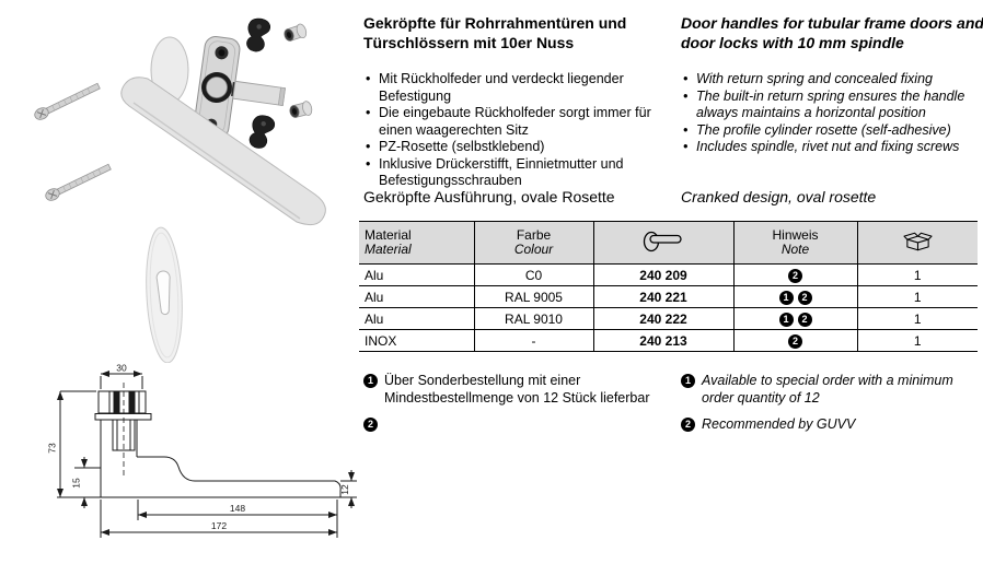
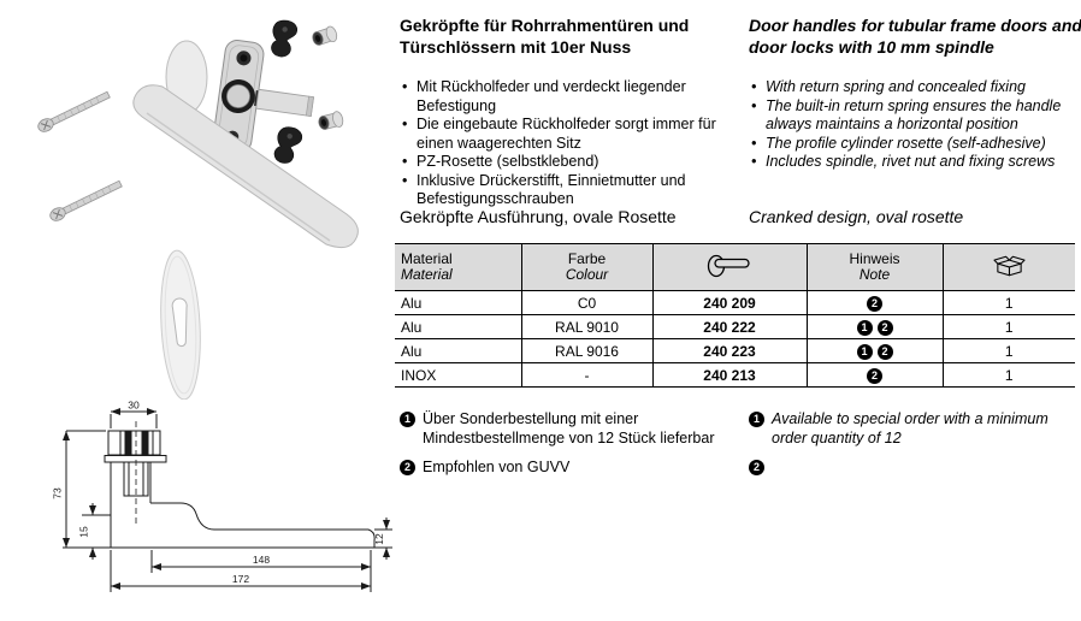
  30
  148
  172
  Gekröpfte für Rohrrahmentüren und Türschlössern mit 10er Nuss
  •
  Mit Rückholfeder und verdeckt liegender Befestigung
  •
  Die eingebaute Rückholfeder sorgt immer für einen waagerechten Sitz
  •
  PZ-Rosette (selbstklebend)
  •
  Inklusive Drückerstifft, Einnietmutter und Befestigungsschrauben
  Gekröpfte Ausführung, ovale Rosette
  Door handles for tubular frame doors and door locks with 10 mm spindle
  •
  With return spring and concealed fixing
  •
  The built-in return spring ensures the handle always maintains a horizontal position
  •
  The profile cylinder rosette (self-adhesive)
  •
  Includes spindle, rivet nut and fixing screws
  Cranked design, oval rosette
  Material Material	Farbe Colour		Hinweis Note
  Alu	C0	240 209	2	1
- Alu	RAL 9005	240 221	1 2	1
  Alu	RAL 9010	240 222	1 2	1
+ Alu	RAL 9016	240 223	1 2	1
  INOX	-	240 213	2	1
  1
  Über Sonderbestellung mit einer Mindestbestellmenge von 12 Stück lieferbar
  2
+ Empfohlen von GUVV
  1
  Available to special order with a minimum order quantity of 12
  2
- Recommended by GUVV
